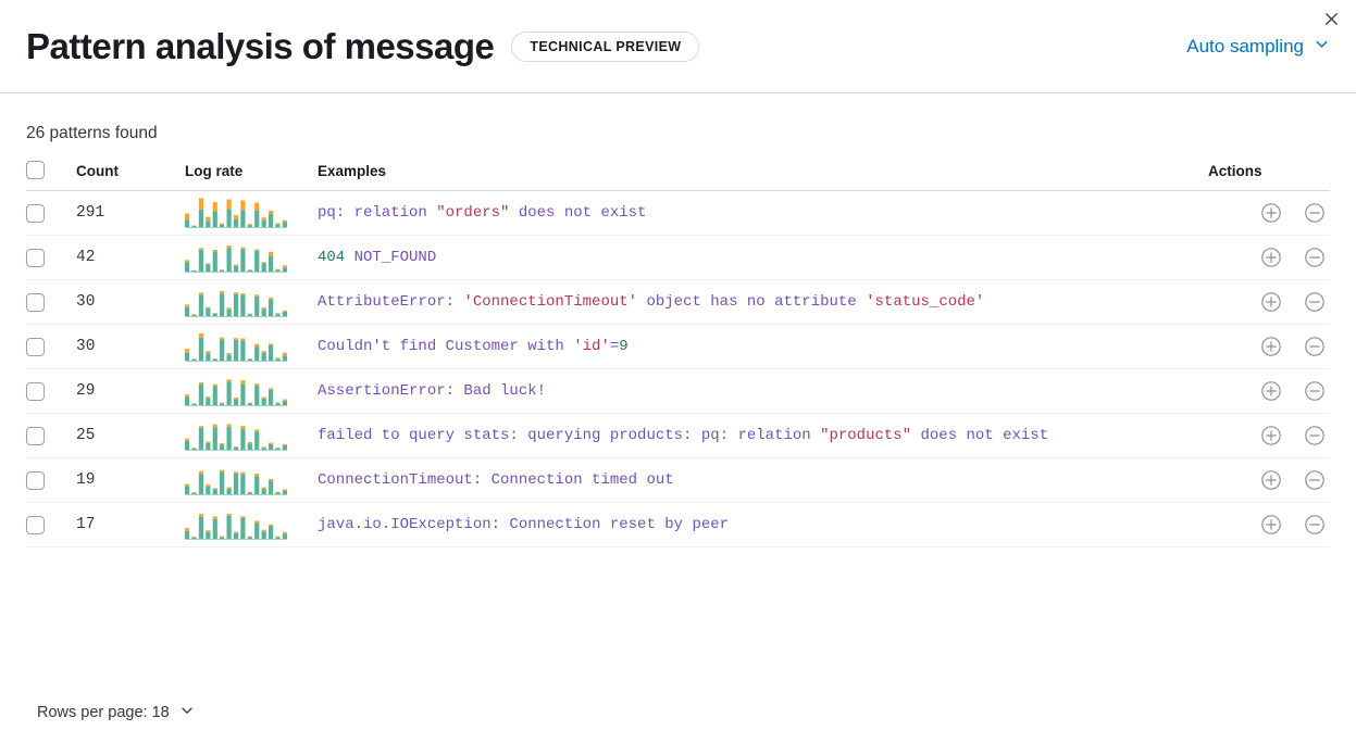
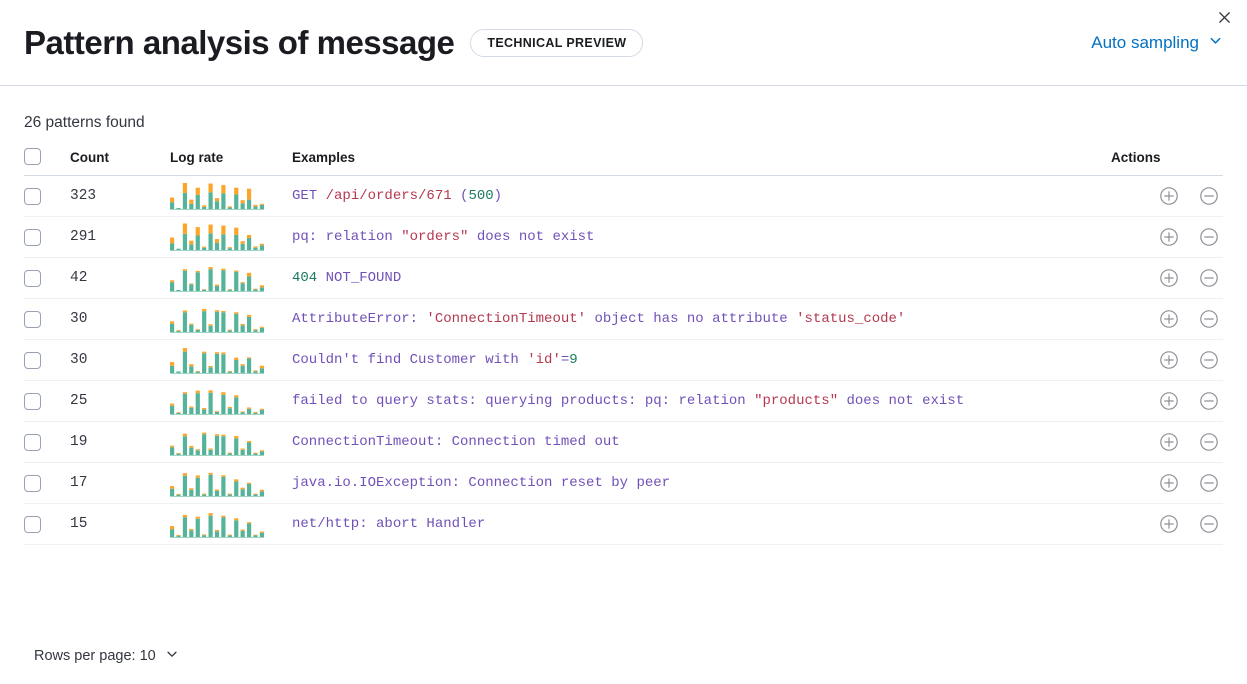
  Pattern analysis of message
  TECHNICAL PREVIEW
  Auto sampling
  26 patterns found
  	Count	Log rate	Examples	Actions
+ 	323		GET /api/orders/671 (500)
  	291		pq: relation "orders" does not exist
  	42		404 NOT_FOUND
  	30		AttributeError: 'ConnectionTimeout' object has no attribute 'status_code'
  	30		Couldn't find Customer with 'id'=9
- 	29		AssertionError: Bad luck!
  	25		failed to query stats: querying products: pq: relation "products" does not exist
  	19		ConnectionTimeout: Connection timed out
  	17		java.io.IOException: Connection reset by peer
+ 	15		net/http: abort Handler
- Rows per page: 18
+ Rows per page: 10
